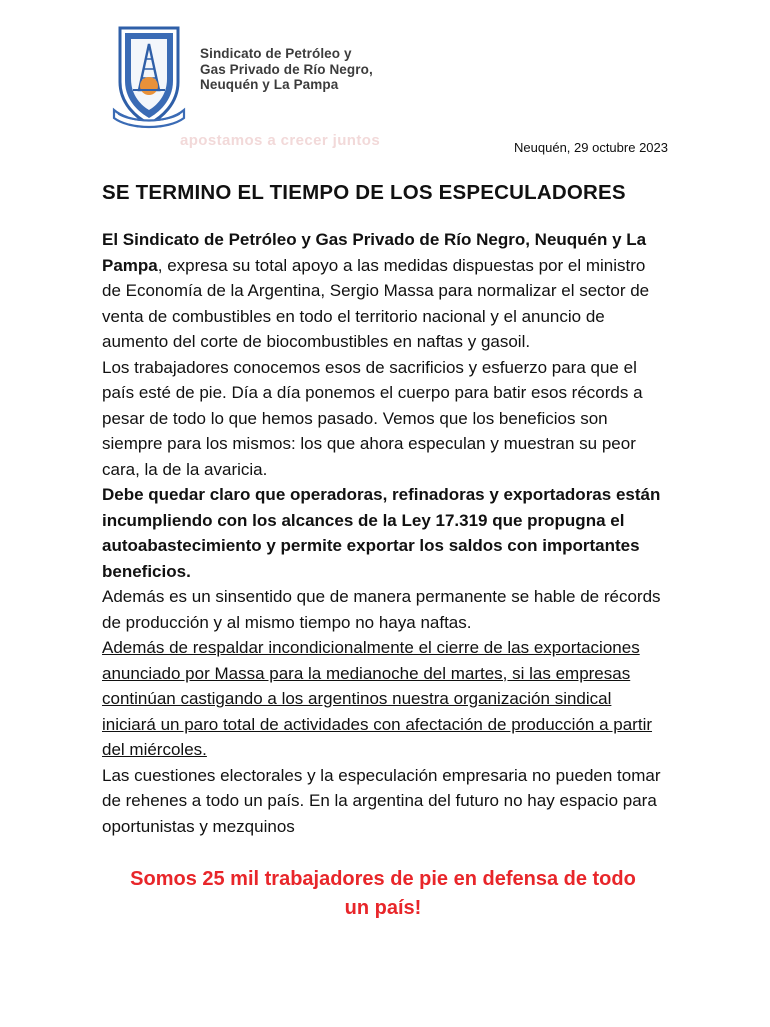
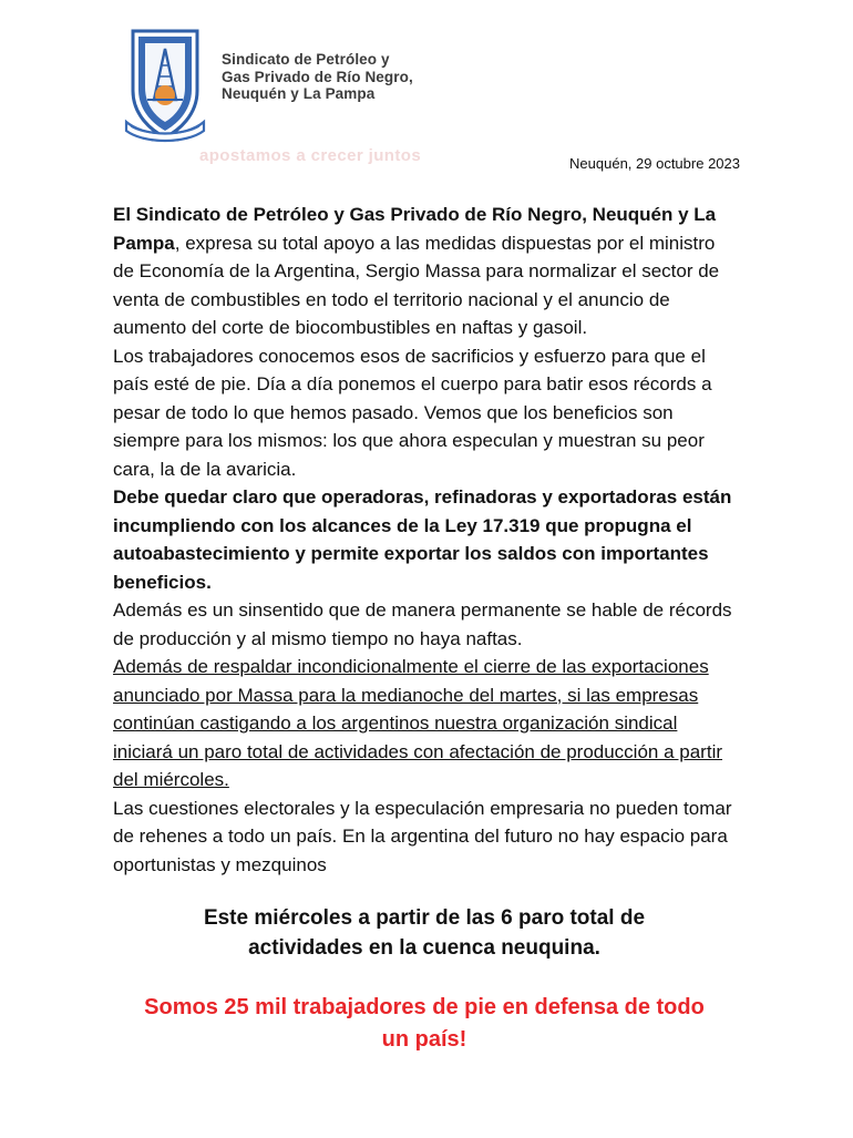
  Sindicato de Petróleo y
  Gas Privado de Río Negro,
  Neuquén y La Pampa
  apostamos a crecer juntos
  Neuquén, 29 octubre 2023
- SE TERMINO EL TIEMPO DE LOS ESPECULADORES
  El Sindicato de Petróleo y Gas Privado de Río Negro, Neuquén y La Pampa, expresa su total apoyo a las medidas dispuestas por el ministro de Economía de la Argentina, Sergio Massa para normalizar el sector de venta de combustibles en todo el territorio nacional y el anuncio de aumento del corte de biocombustibles en naftas y gasoil.
  Los trabajadores conocemos esos de sacrificios y esfuerzo para que el país esté de pie. Día a día ponemos el cuerpo para batir esos récords a pesar de todo lo que hemos pasado. Vemos que los beneficios son siempre para los mismos: los que ahora especulan y muestran su peor cara, la de la avaricia.
  Debe quedar claro que operadoras, refinadoras y exportadoras están incumpliendo con los alcances de la Ley 17.319 que propugna el autoabastecimiento y permite exportar los saldos con importantes beneficios.
  Además es un sinsentido que de manera permanente se hable de récords de producción y al mismo tiempo no haya naftas.
  Además de respaldar incondicionalmente el cierre de las exportaciones anunciado por Massa para la medianoche del martes, si las empresas continúan castigando a los argentinos nuestra organización sindical iniciará un paro total de actividades con afectación de producción a partir del miércoles.
  Las cuestiones electorales y la especulación empresaria no pueden tomar de rehenes a todo un país. En la argentina del futuro no hay espacio para oportunistas y mezquinos
+ Este miércoles a partir de las 6 paro total de actividades en la cuenca neuquina.
  Somos 25 mil trabajadores de pie en defensa de todo un país!
